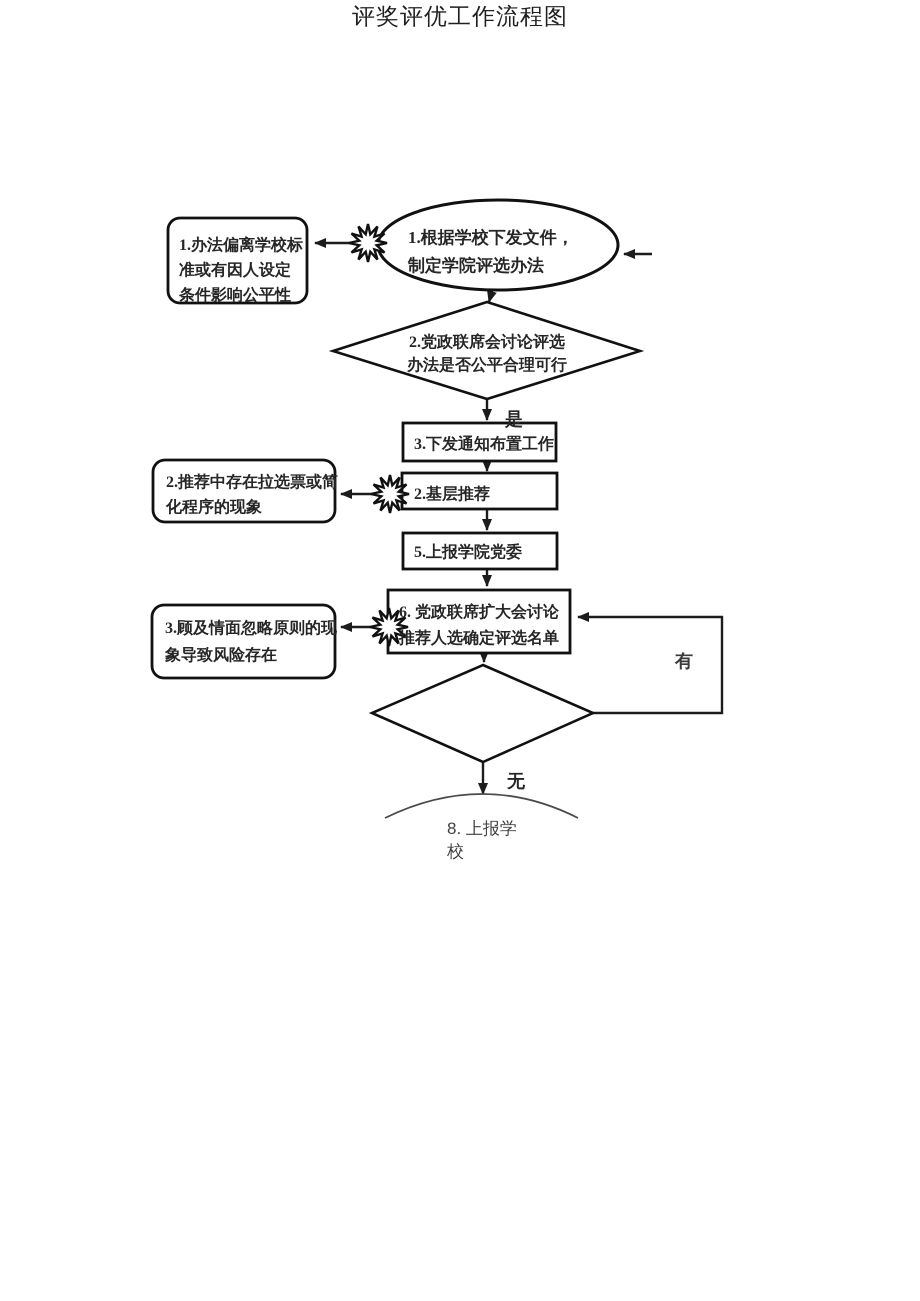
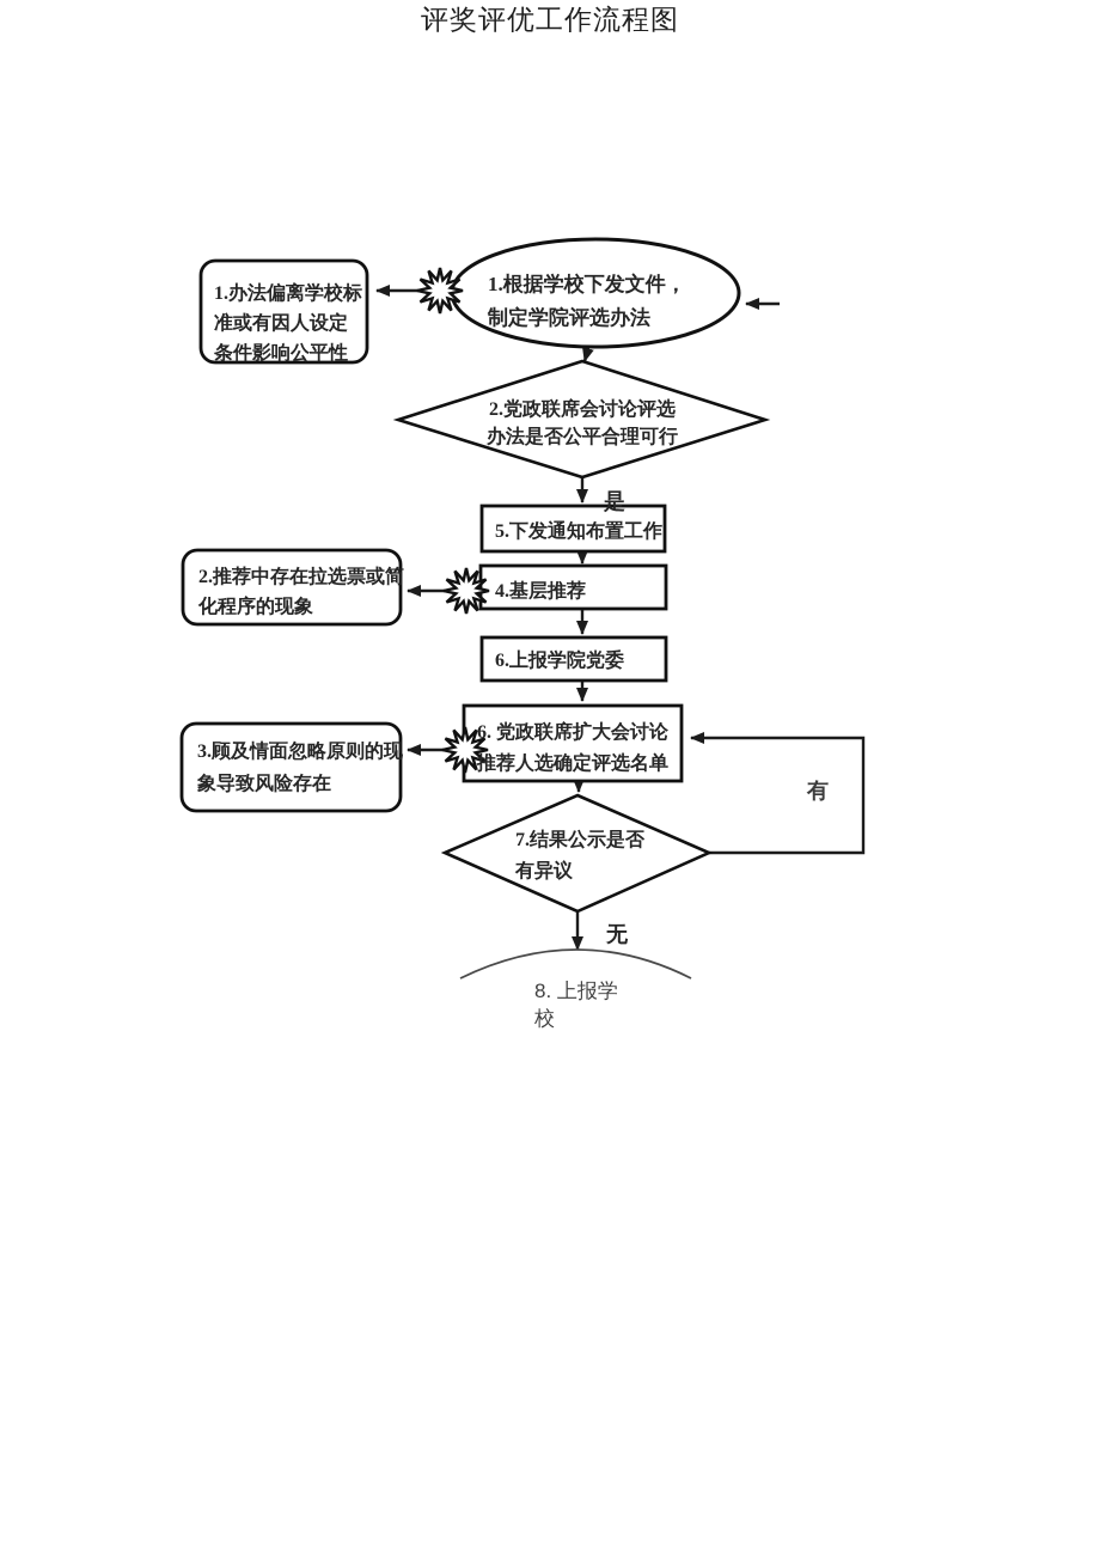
  评奖评优工作流程图
  1.根据学校下发文件，
  制定学院评选办法
  1.办法偏离学校标
  准或有因人设定
  条件影响公平性
  2.党政联席会讨论评选
  办法是否公平合理可行
  是
- 3.下发通知布置工作
+ 5.下发通知布置工作
- 2.基层推荐
+ 4.基层推荐
  2.推荐中存在拉选票或简
  化程序的现象
- 5.上报学院党委
+ 6.上报学院党委
  6. 党政联席扩大会讨论
  推荐人选确定评选名单
  3.顾及情面忽略原则的现
  象导致风险存在
+ 7.结果公示是否
+ 有异议
  有
  无
  8. 上报学
  校
